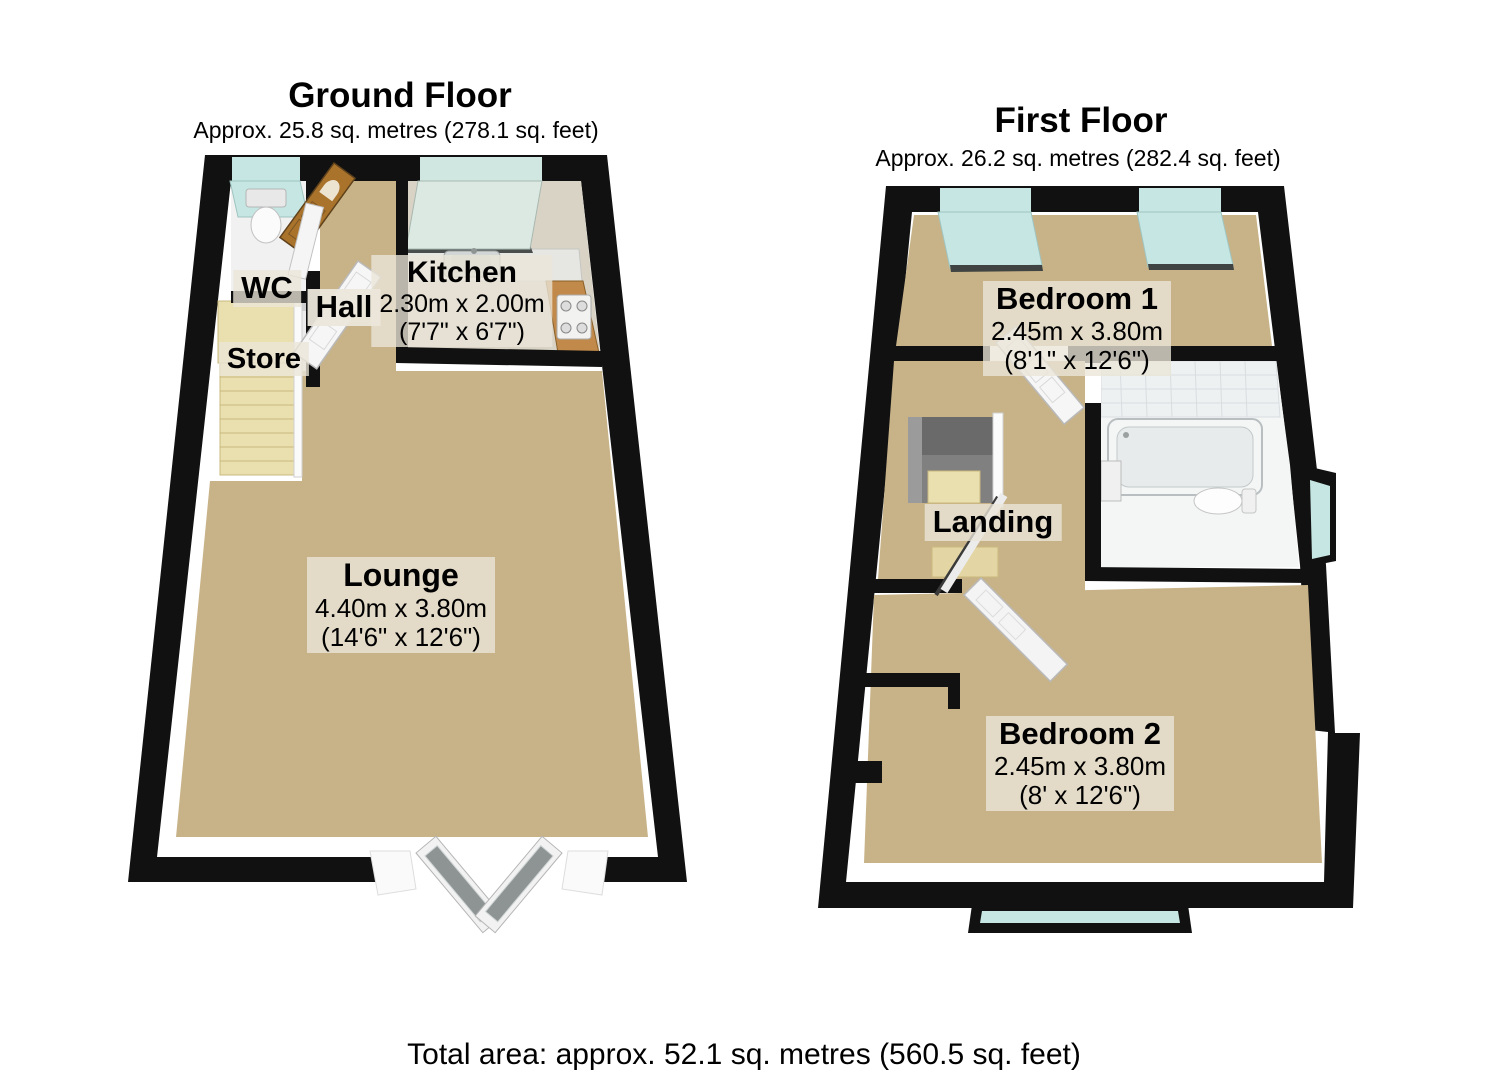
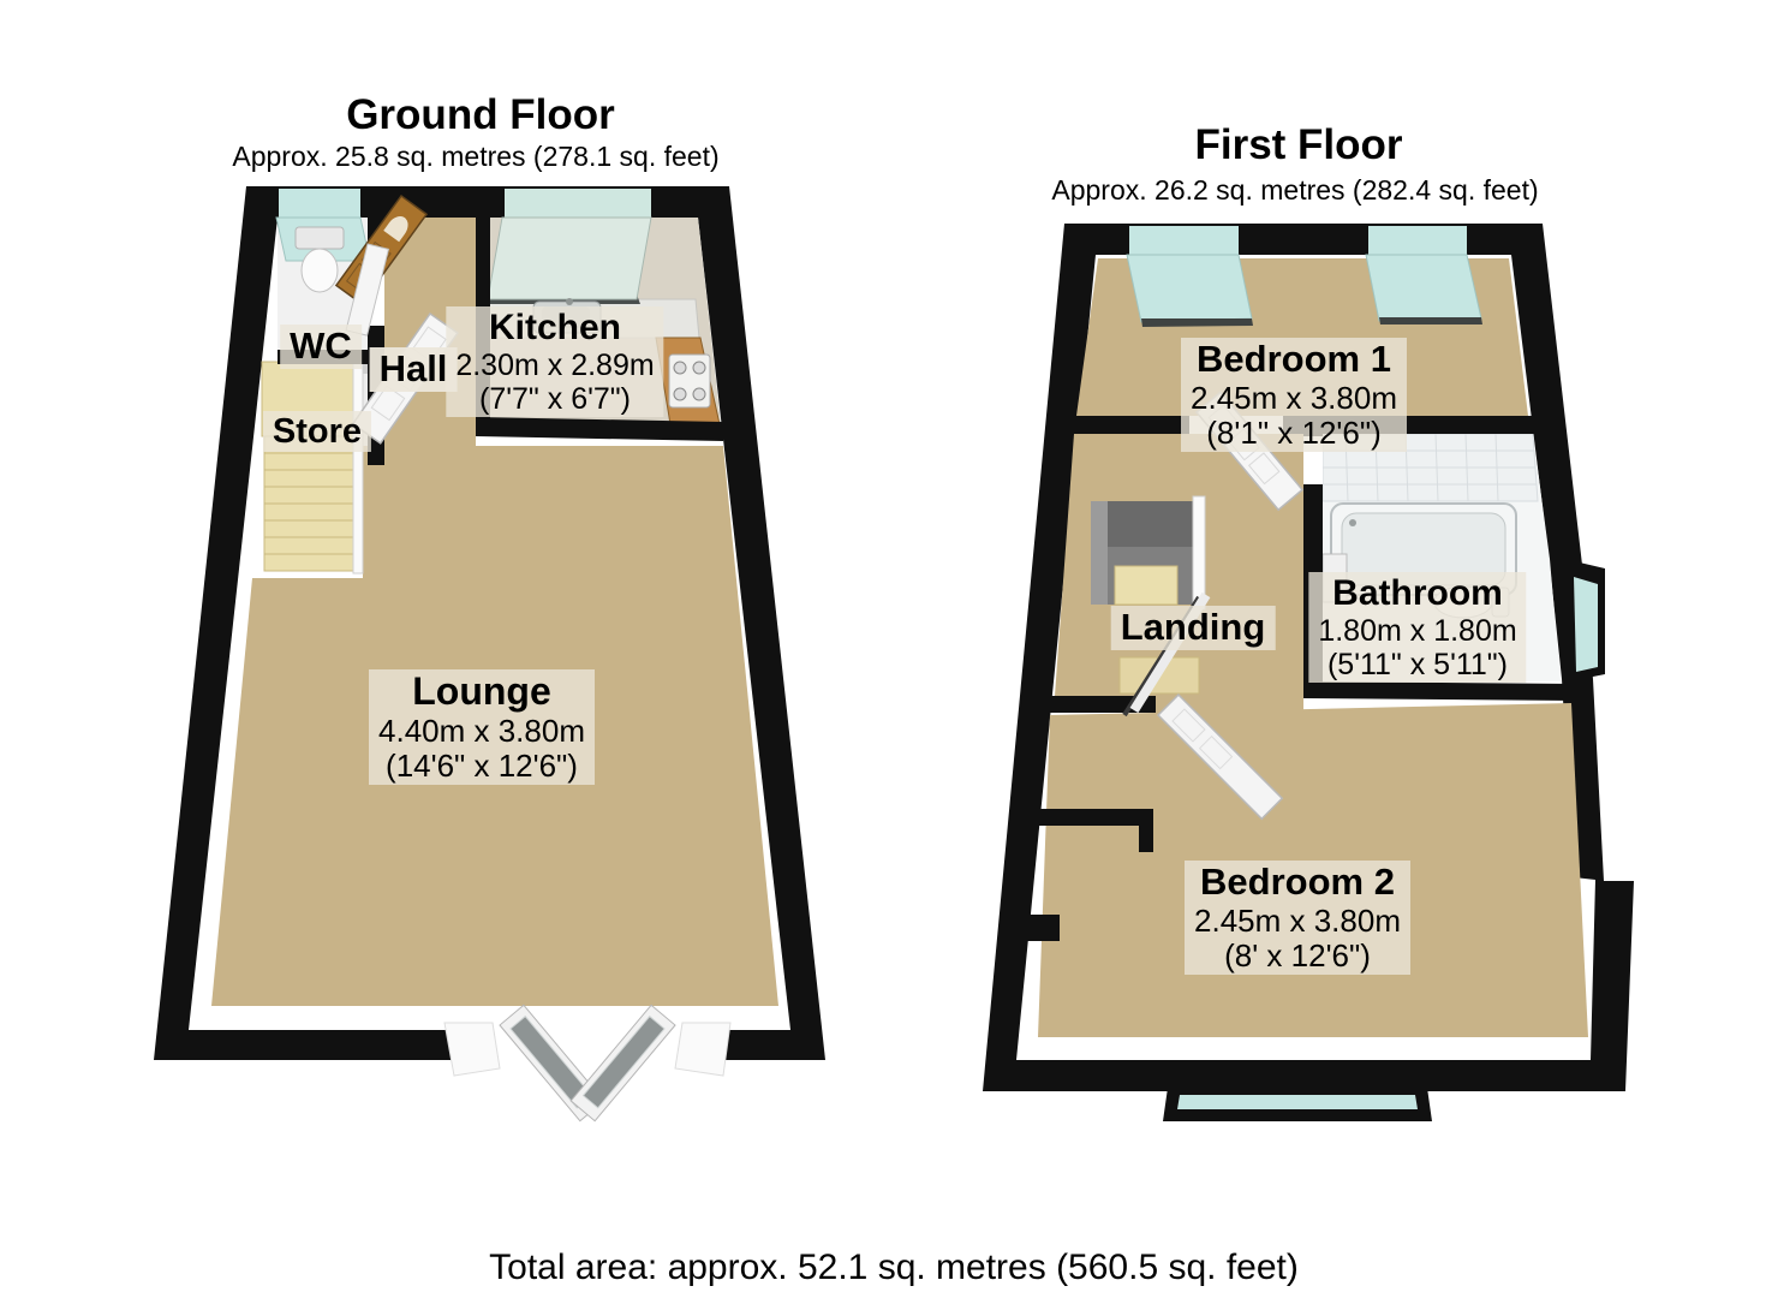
  Ground Floor
  Approx. 25.8 sq. metres (278.1 sq. feet)
  First Floor
  Approx. 26.2 sq. metres (282.4 sq. feet)
  WC
  Hall
  Kitchen
- 2.30m x 2.00m
+ 2.30m x 2.89m
  (7'7" x 6'7")
  Store
  Lounge
  4.40m x 3.80m
  (14'6" x 12'6")
  Bedroom 1
  2.45m x 3.80m
  (8'1" x 12'6")
  Landing
+ Bathroom
+ 1.80m x 1.80m
+ (5'11" x 5'11")
  Bedroom 2
  2.45m x 3.80m
  (8' x 12'6")
  Total area: approx. 52.1 sq. metres (560.5 sq. feet)
